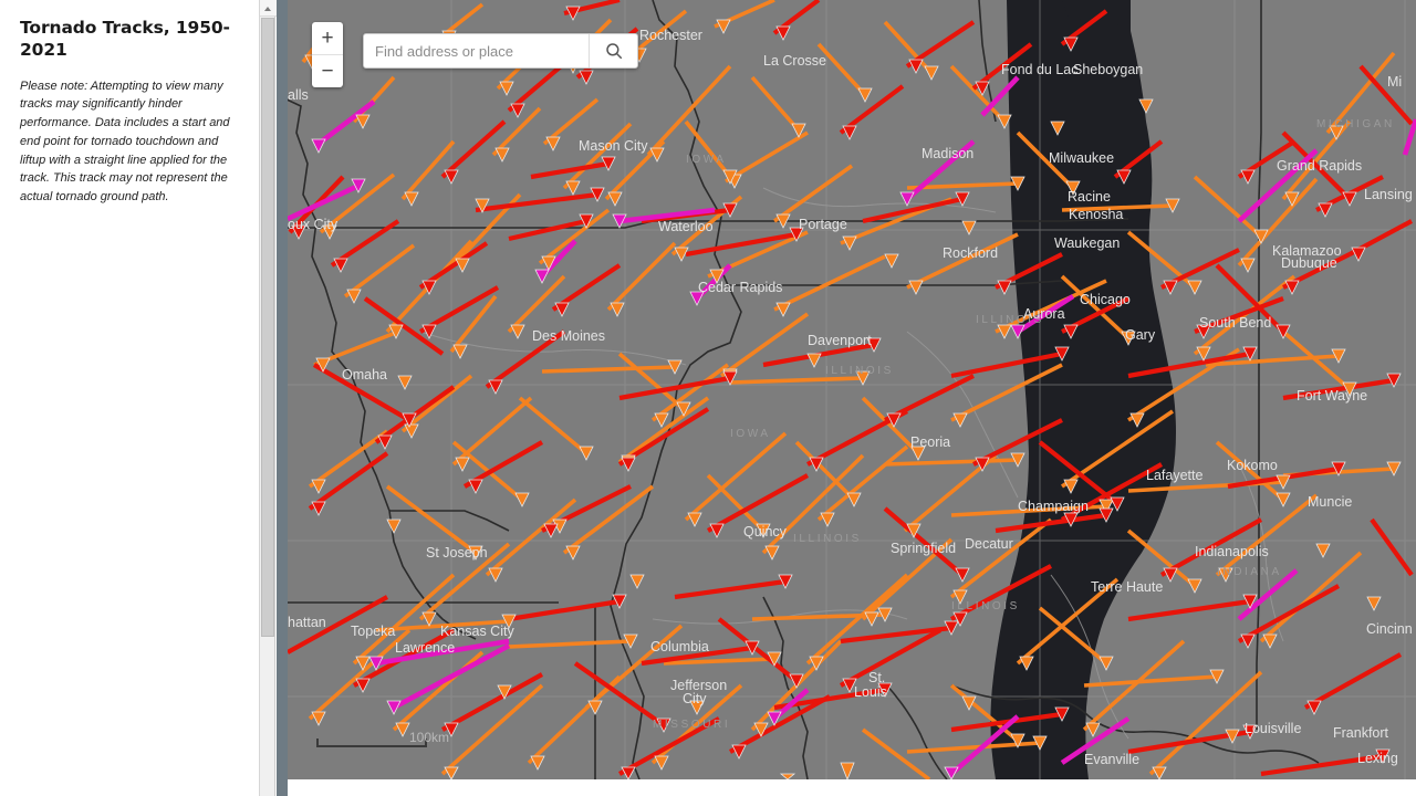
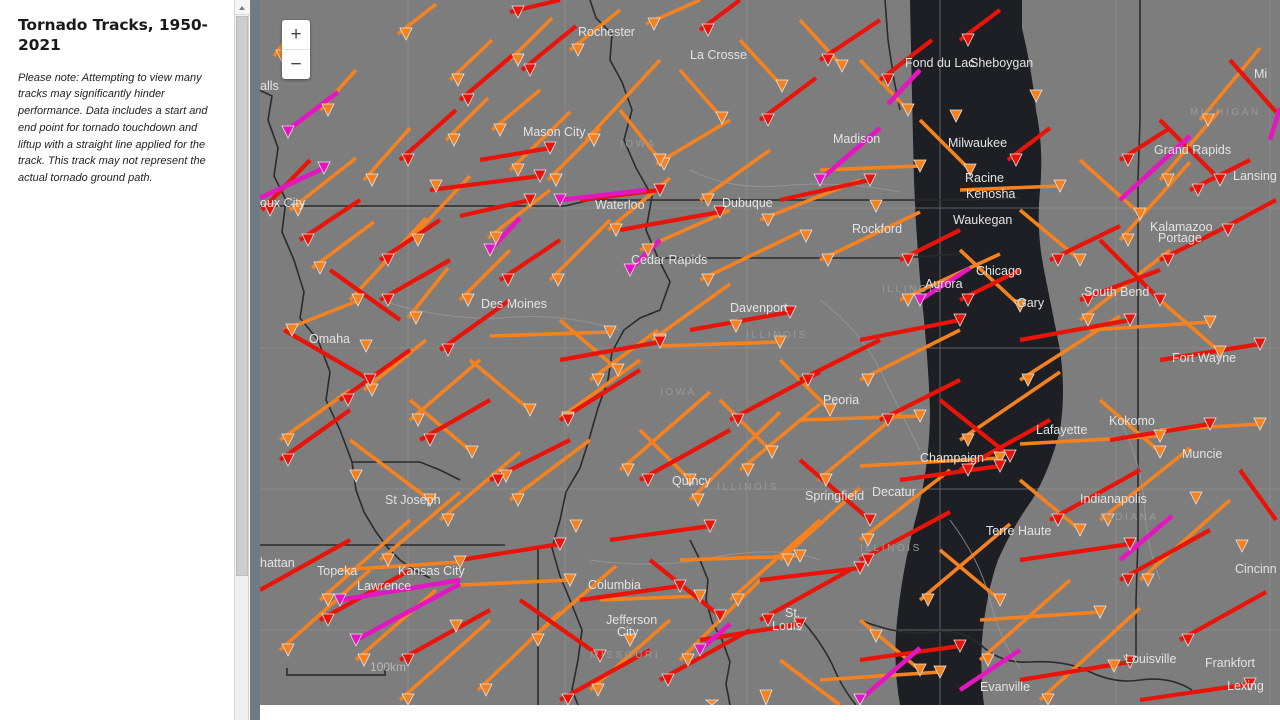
  Tornado Tracks, 1950-2021
  Please note: Attempting to view many tracks may significantly hinder performance. Data includes a start and end point for tornado touchdown and liftup with a straight line applied for the track. This track may not represent the actual tornado ground path.
  MICHIGAN
  IOWA
  ILLINOIS
  ILLINOIS
  IOWA
  ILLINOIS
  MISSOURI
  ILLINOIS
  INDIANA
  Rochester
  La Crosse
  Fond du Lac
  Sheboygan
  alls
  Mason City
  Madison
  Grand Rapids
  Milwaukee
  Racine
  Kenosha
  Lansing
  oux City
  Waterloo
- Portage
+ Dubuque
  Waukegan
  Rockford
  Kalamazoo
- Dubuque
+ Portage
  Cedar Rapids
  Chicago
  South Bend
  Aurora
  Gary
  Des Moines
  Davenport
  Omaha
  Fort Wayne
  Peoria
  Kokomo
  Lafayette
  Champaign
  Muncie
  Quincy
  Springfield
  Decatur
  Indianapolis
  St Joseph
  Terre Haute
  hattan
  Topeka
  Kansas City
  Lawrence
  Columbia
  Cincinn
  Jefferson
  City
  St.
  Louis
  Louisville
  Frankfort
  Evanville
  Lexing
  Mi
  +
  −
- Find address or place
  100km
